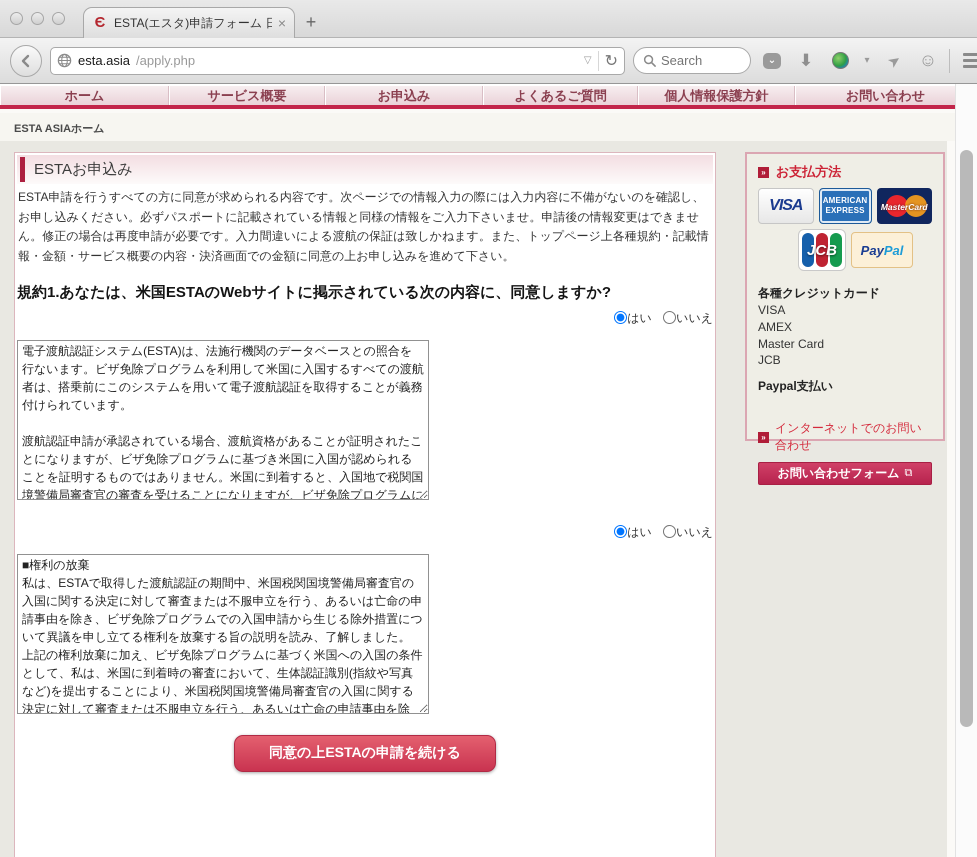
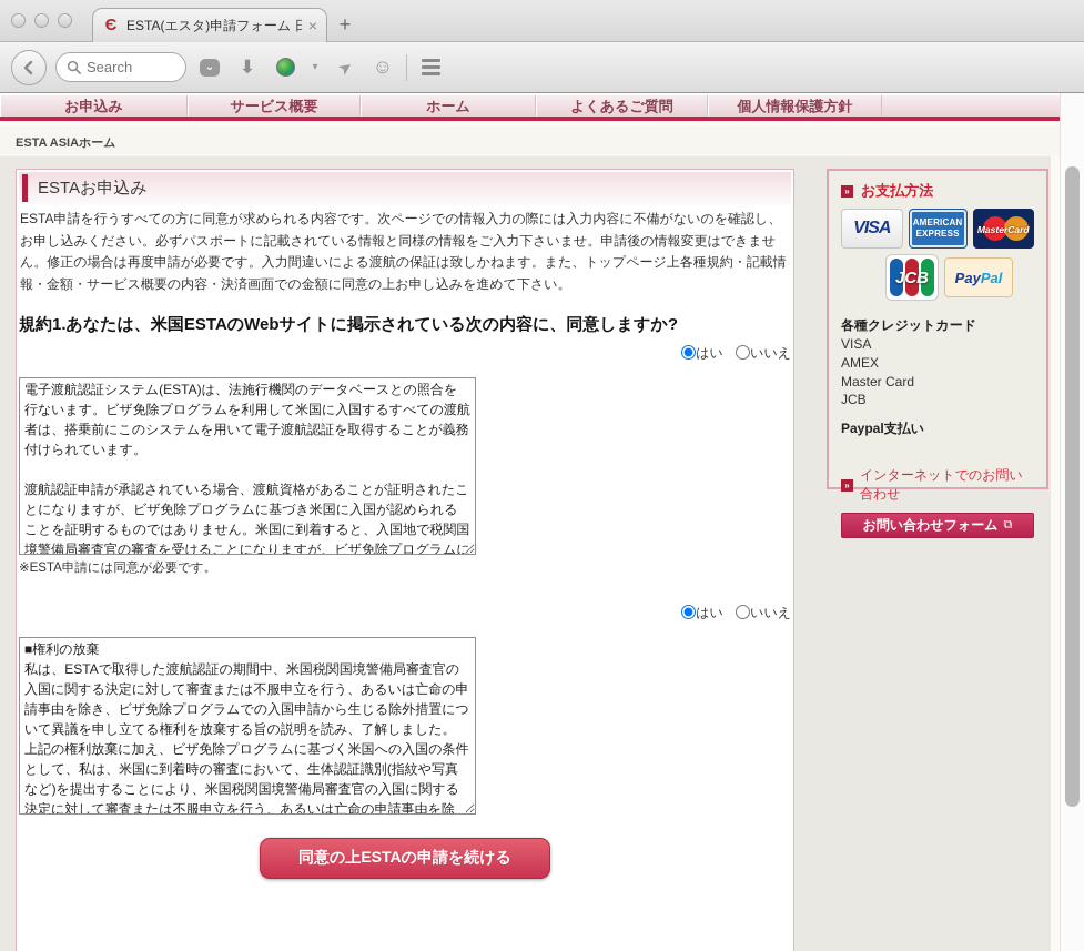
  Є
  ESTA(エスタ)申請フォーム 日
  ×
  +
- esta.asia
- /apply.php
- ▽
- ↻
  Search
  ⌄
  ⬇
  ▾
  ☺
- ホーム
+ お申込み
  サービス概要
- お申込み
+ ホーム
  よくあるご質問
  個人情報保護方針
- お問い合わせ
  ESTA ASIAホーム
  ESTAお申込み
  ESTA申請を行うすべての方に同意が求められる内容です。次ページでの情報入力の際には入力内容に不備がないのを確認し、お申し込みください。必ずパスポートに記載されている情報と同様の情報をご入力下さいませ。申請後の情報変更はできません。修正の場合は再度申請が必要です。入力間違いによる渡航の保証は致しかねます。また、トップページ上各種規約・記載情報・金額・サービス概要の内容・決済画面での金額に同意の上お申し込みを進めて下さい。
  規約1.あなたは、米国ESTAのWebサイトに掲示されている次の内容に、同意しますか?
  はい いいえ
+ ※ESTA申請には同意が必要です。
  はい いいえ
  ■権利の放棄
  同意の上ESTAの申請を続ける
  »
  お支払方法
  VISA
  AMERICAN
  EXPRESS
  MasterCard
  JCB
  Pay
  Pal
  各種クレジットカード
  VISA
  AMEX
  Master Card
  JCB
  Paypal支払い
  »
  インターネットでのお問い合わせ
  お問い合わせフォーム
  ⧉
